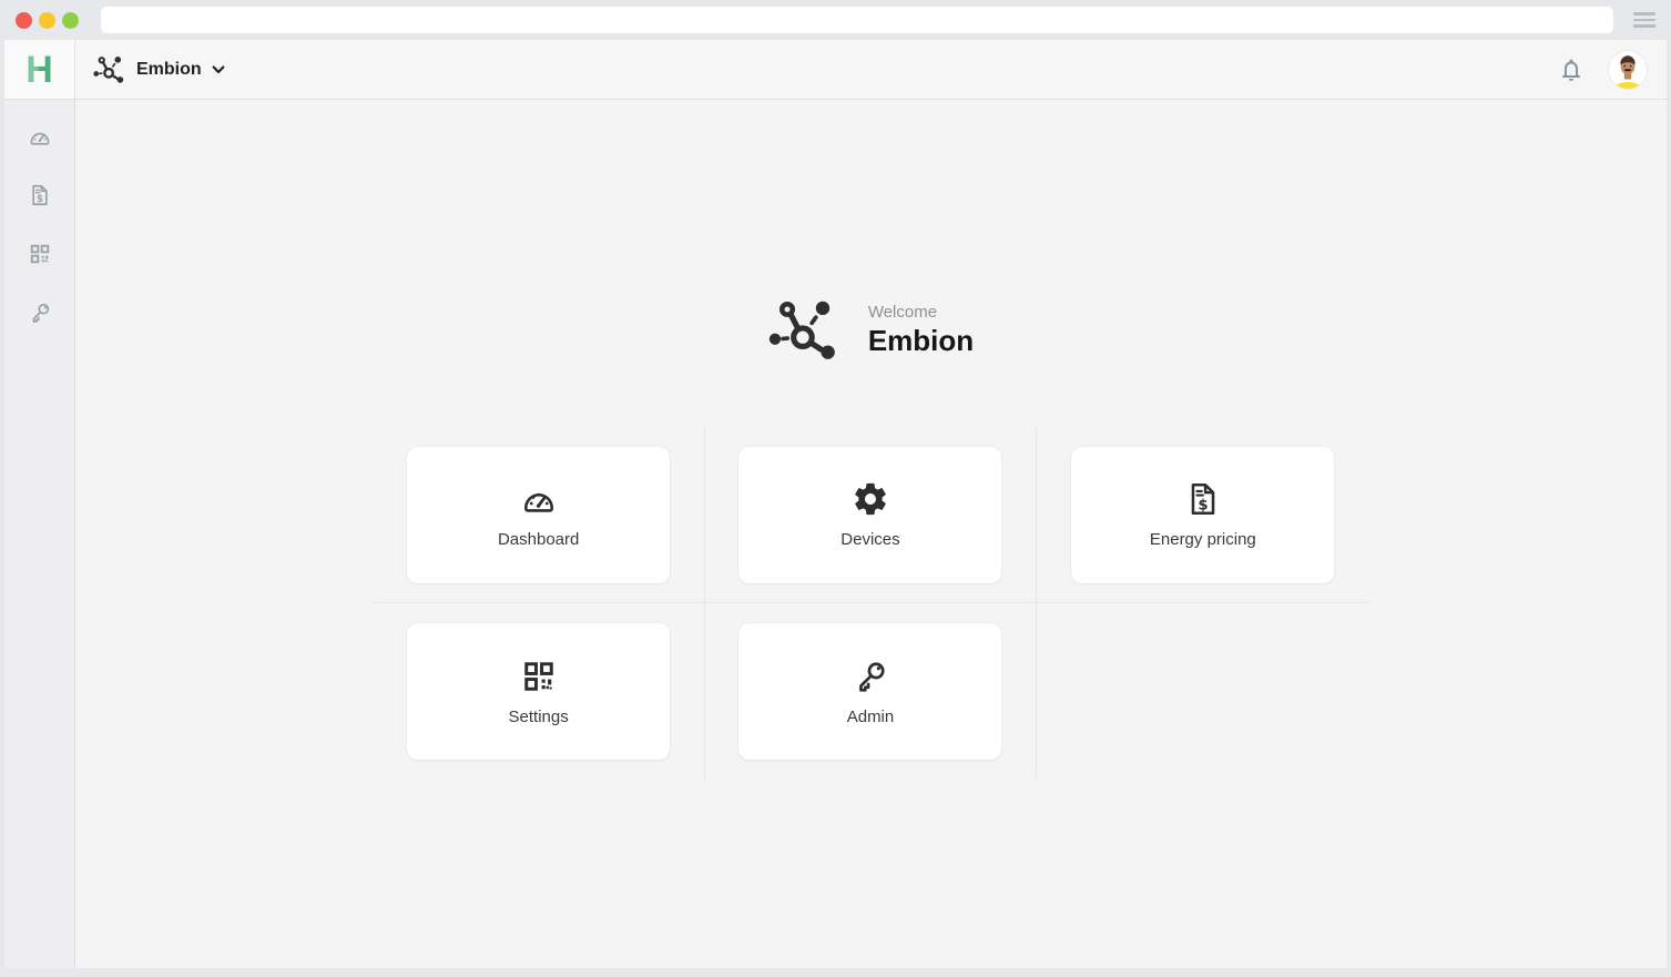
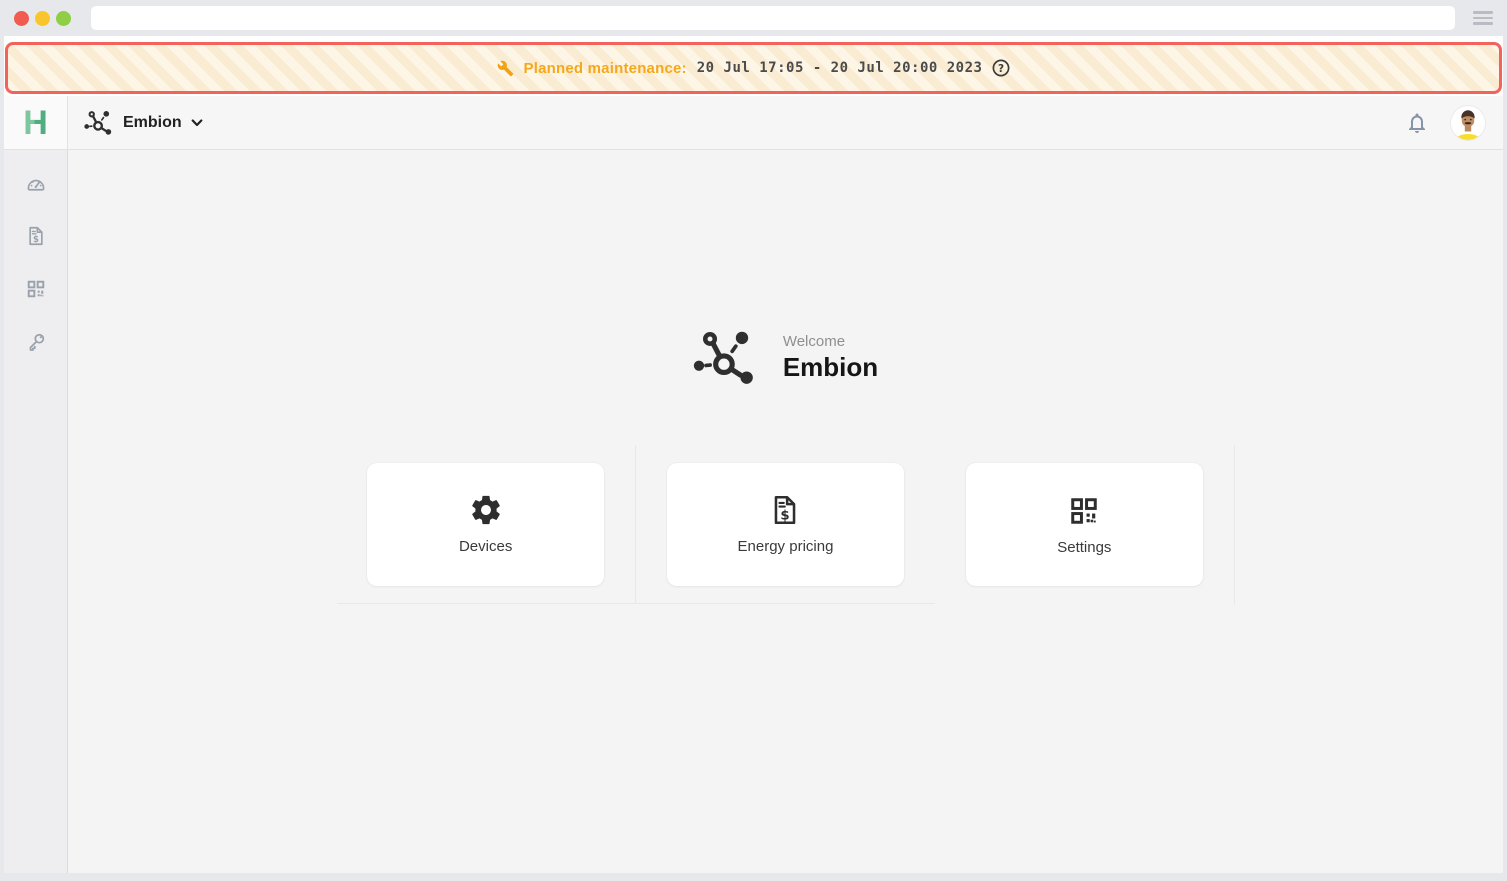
+ Planned maintenance:
+ 20 Jul 17:05 - 20 Jul 20:00 2023
+ ?
  H
  Embion
  Welcome
  Embion
- Dashboard
  Devices
  Energy pricing
  Settings
- Admin
